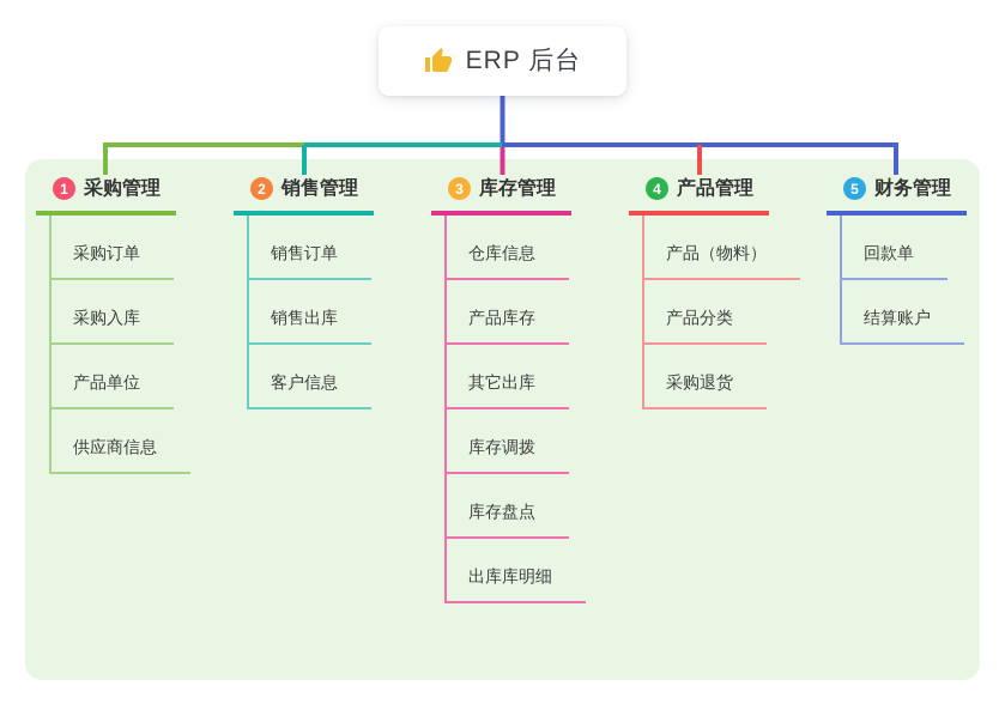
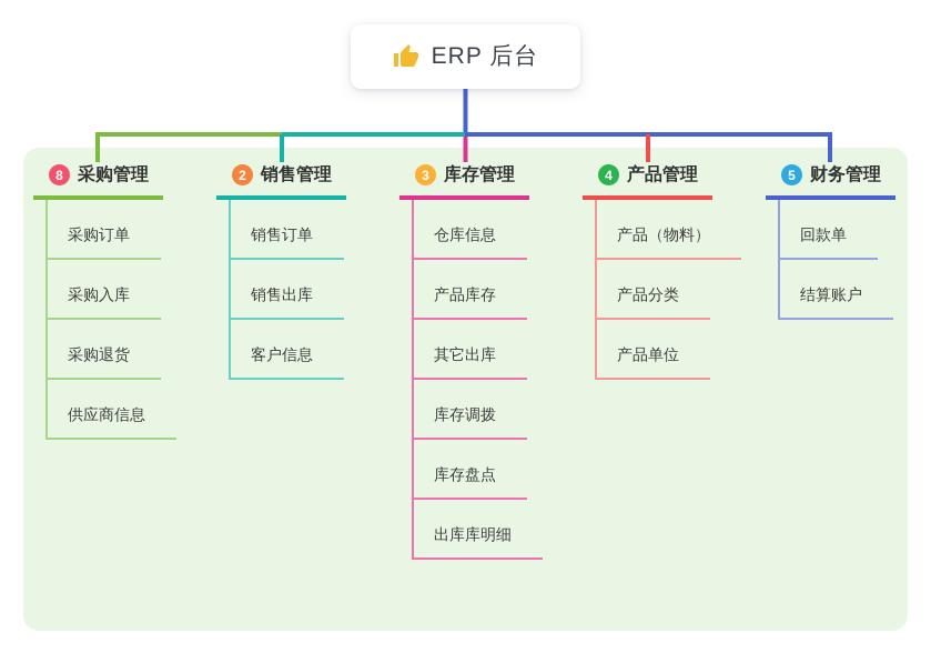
  ERP 后台
- 1
+ 8
  采购管理
  采购订单
  采购入库
- 产品单位
+ 采购退货
  供应商信息
  2
  销售管理
  销售订单
  销售出库
  客户信息
  3
  库存管理
  仓库信息
  产品库存
  其它出库
  库存调拨
  库存盘点
  出库库明细
  4
  产品管理
  产品（物料）
  产品分类
- 采购退货
+ 产品单位
  5
  财务管理
  回款单
  结算账户
